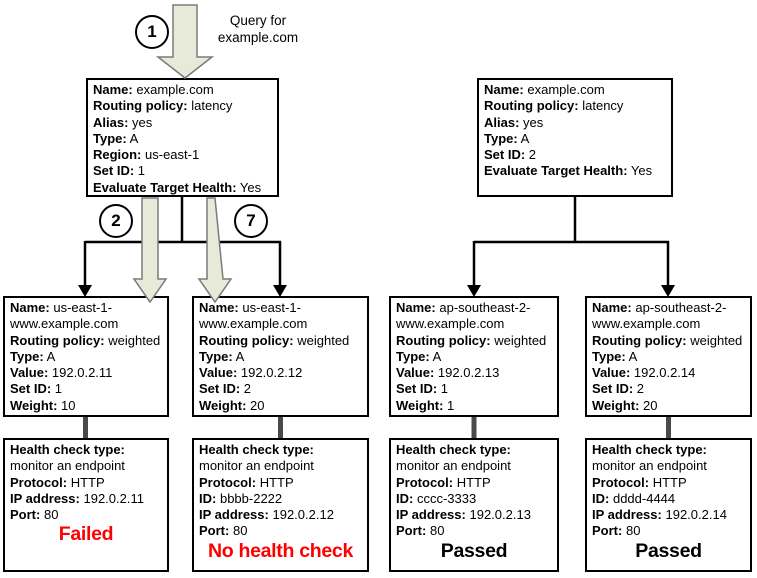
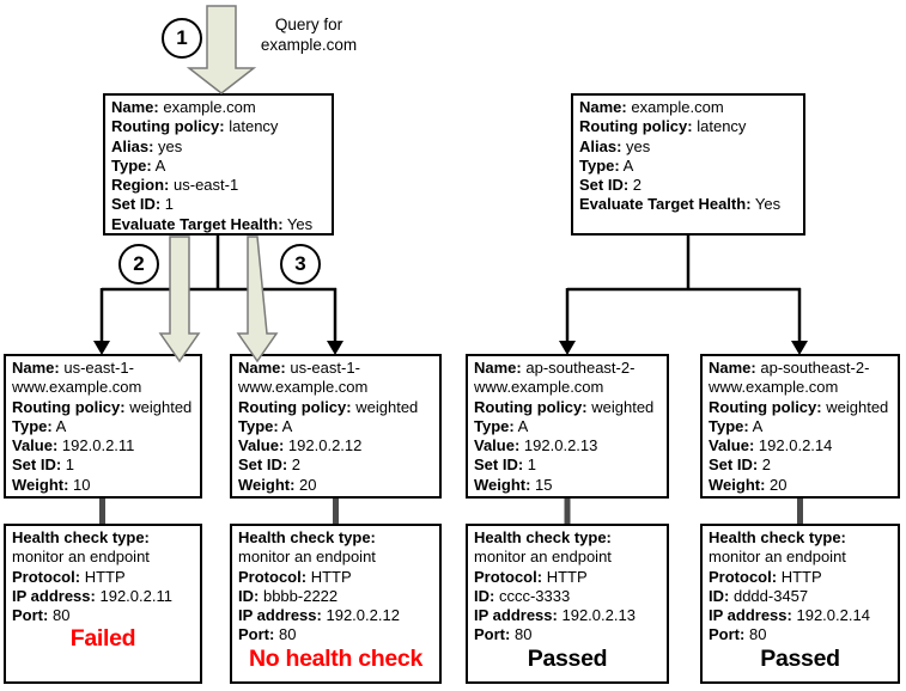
  1
  2
- 7
+ 3
  Query for
  example.com
  Name: example.com
  Routing policy: latency
  Alias: yes
  Type: A
  Region: us-east-1
  Set ID: 1
  Evaluate Target Health: Yes
  Name: example.com
  Routing policy: latency
  Alias: yes
  Type: A
  Set ID: 2
  Evaluate Target Health: Yes
  Name: us-east-1-www.example.com
  Routing policy: weighted
  Type: A
  Value: 192.0.2.11
  Set ID: 1
  Weight: 10
  Name: us-east-1-www.example.com
  Routing policy: weighted
  Type: A
  Value: 192.0.2.12
  Set ID: 2
  Weight: 20
  Name: ap-southeast-2-www.example.com
  Routing policy: weighted
  Type: A
  Value: 192.0.2.13
  Set ID: 1
- Weight: 1
+ Weight: 15
  Name: ap-southeast-2-www.example.com
  Routing policy: weighted
  Type: A
  Value: 192.0.2.14
  Set ID: 2
  Weight: 20
  Health check type:
  monitor an endpoint
  Protocol: HTTP
  IP address: 192.0.2.11
  Port: 80
  Failed
  Health check type:
  monitor an endpoint
  Protocol: HTTP
  ID: bbbb-2222
  IP address: 192.0.2.12
  Port: 80
  No health check
  Health check type:
  monitor an endpoint
  Protocol: HTTP
  ID: cccc-3333
  IP address: 192.0.2.13
  Port: 80
  Passed
  Health check type:
  monitor an endpoint
  Protocol: HTTP
- ID: dddd-4444
+ ID: dddd-3457
  IP address: 192.0.2.14
  Port: 80
  Passed
